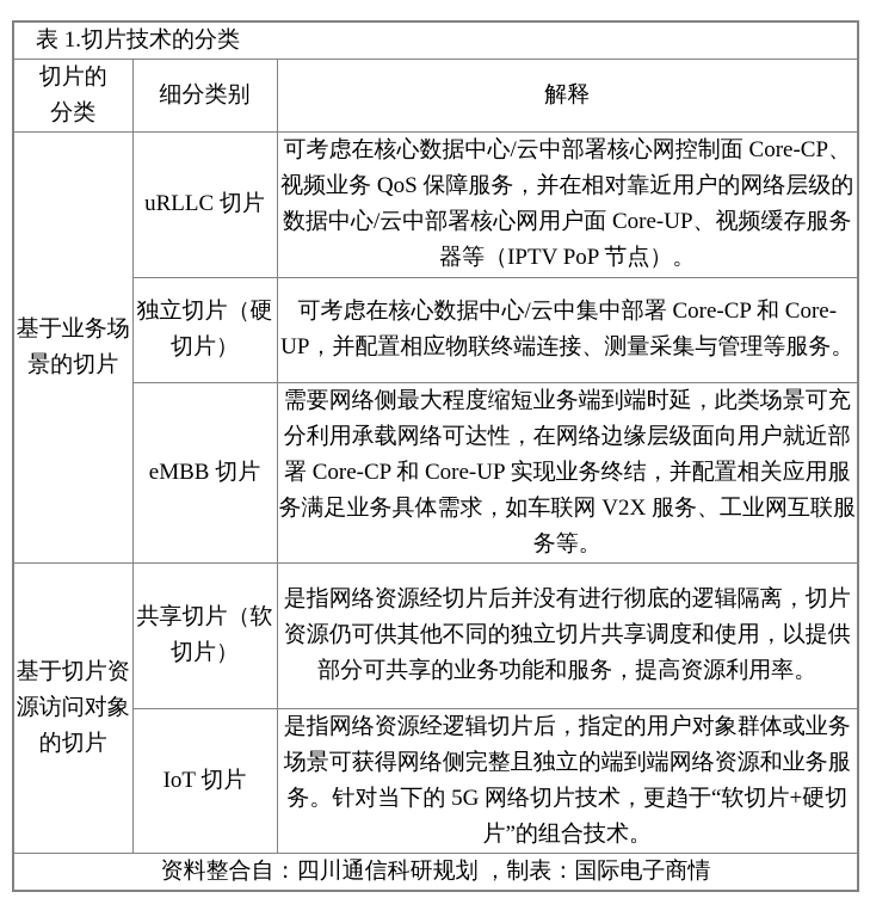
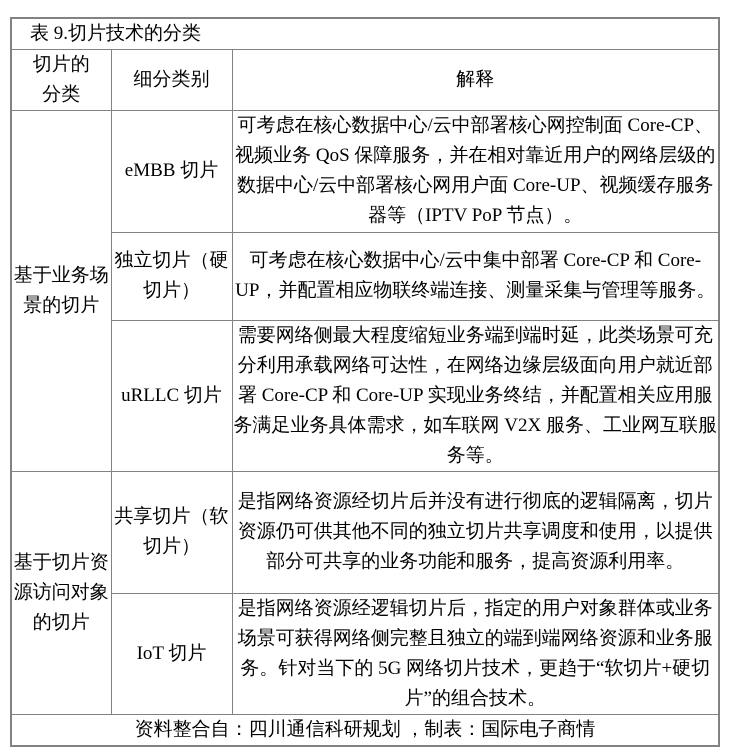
- 表 1.切片技术的分类
+ 表 9.切片技术的分类
  切片的分类	细分类别	解释
- 基于业务场景的切片	uRLLC 切片	可考虑在核心数据中心/云中部署核心网控制面 Core-CP、视频业务 QoS 保障服务，并在相对靠近用户的网络层级的数据中心/云中部署核心网用户面 Core-UP、视频缓存服务器等（IPTV PoP 节点）。
+ 基于业务场景的切片	eMBB 切片	可考虑在核心数据中心/云中部署核心网控制面 Core-CP、视频业务 QoS 保障服务，并在相对靠近用户的网络层级的数据中心/云中部署核心网用户面 Core-UP、视频缓存服务器等（IPTV PoP 节点）。
  独立切片（硬切片）	可考虑在核心数据中心/云中集中部署 Core-CP 和 Core-UP，并配置相应物联终端连接、测量采集与管理等服务。
- eMBB 切片	需要网络侧最大程度缩短业务端到端时延，此类场景可充分利用承载网络可达性，在网络边缘层级面向用户就近部署 Core-CP 和 Core-UP 实现业务终结，并配置相关应用服务满足业务具体需求，如车联网 V2X 服务、工业网互联服务等。
+ uRLLC 切片	需要网络侧最大程度缩短业务端到端时延，此类场景可充分利用承载网络可达性，在网络边缘层级面向用户就近部署 Core-CP 和 Core-UP 实现业务终结，并配置相关应用服务满足业务具体需求，如车联网 V2X 服务、工业网互联服务等。
  基于切片资源访问对象的切片	共享切片（软切片）	是指网络资源经切片后并没有进行彻底的逻辑隔离，切片资源仍可供其他不同的独立切片共享调度和使用，以提供部分可共享的业务功能和服务，提高资源利用率。
  IoT 切片	是指网络资源经逻辑切片后，指定的用户对象群体或业务场景可获得网络侧完整且独立的端到端网络资源和业务服务。针对当下的 5G 网络切片技术，更趋于“软切片+硬切片”的组合技术。
  资料整合自：四川通信科研规划 ，制表：国际电子商情
